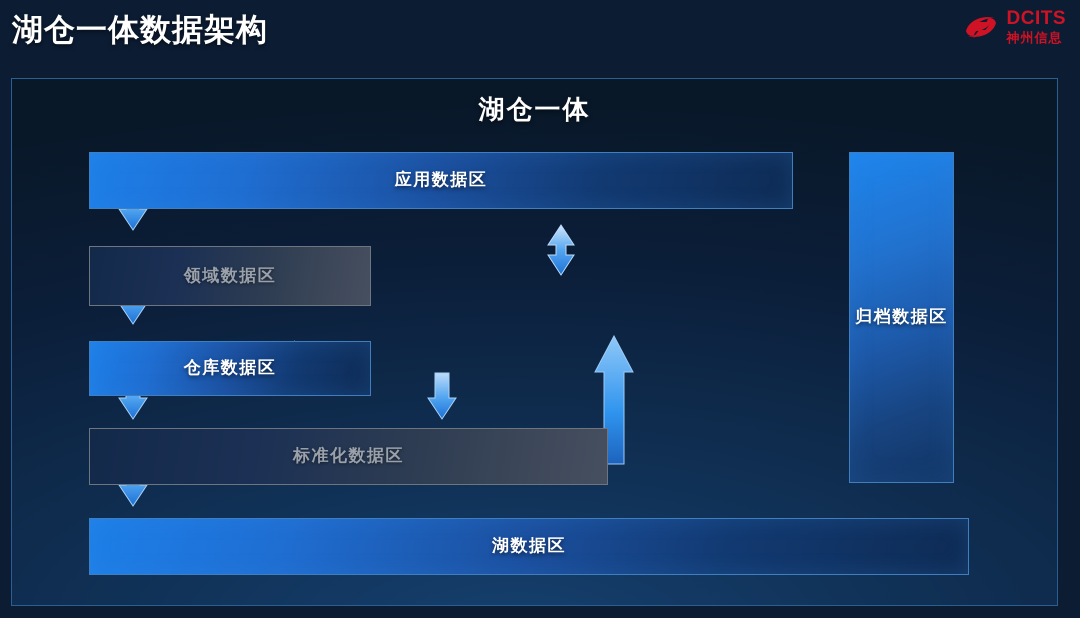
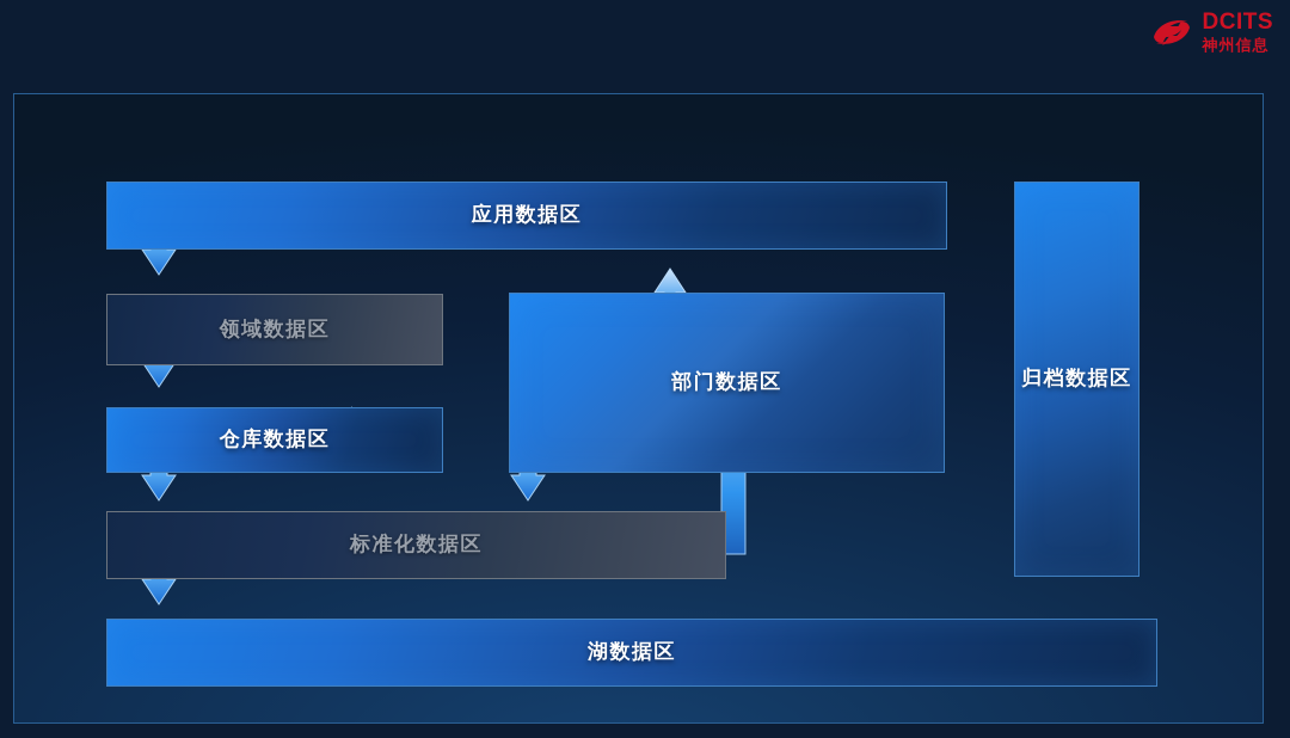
- 湖仓一体数据架构
  DCITS
  神州信息
- 湖仓一体
  应用数据区
  领域数据区
  仓库数据区
  标准化数据区
  湖数据区
+ 部门数据区
  归档数据区
